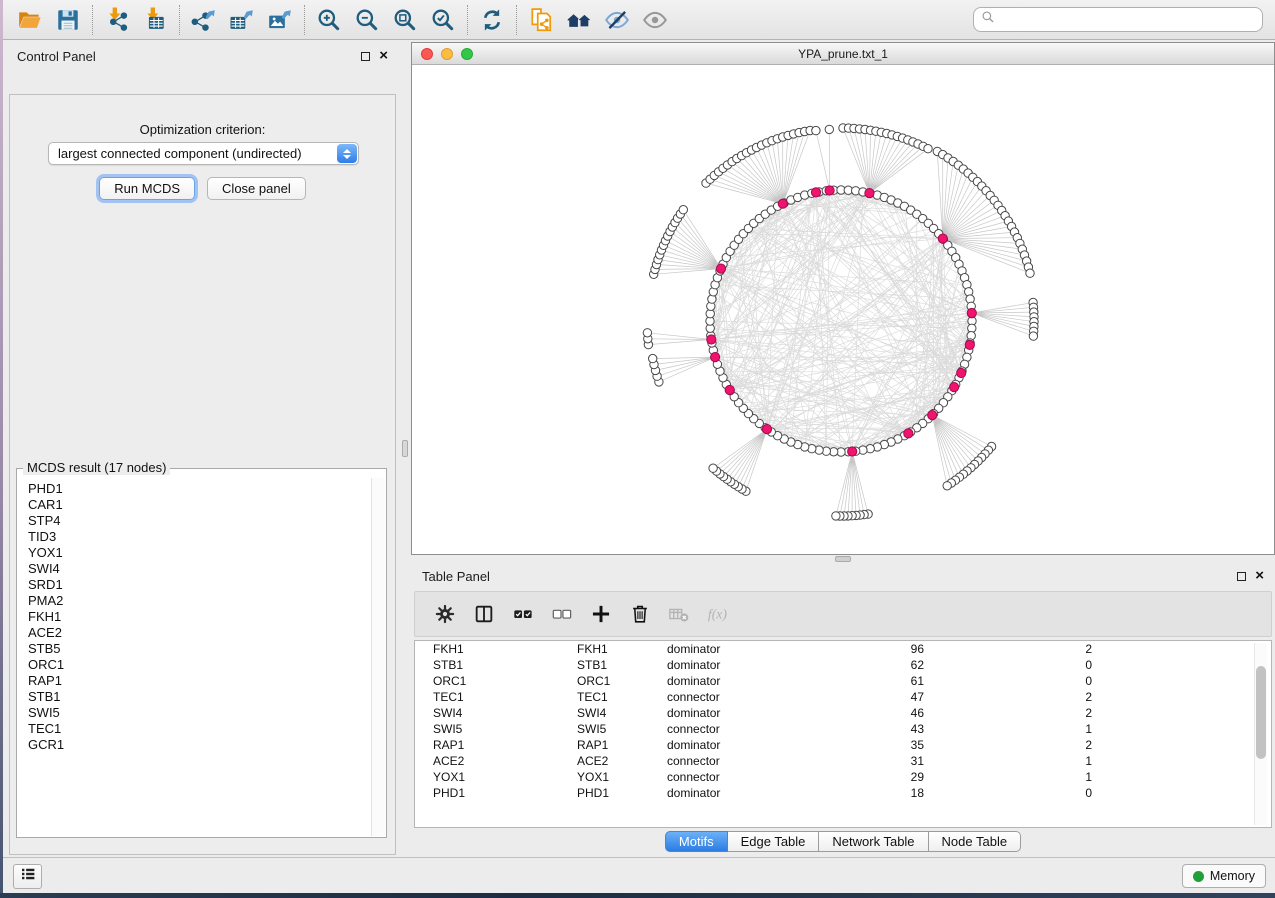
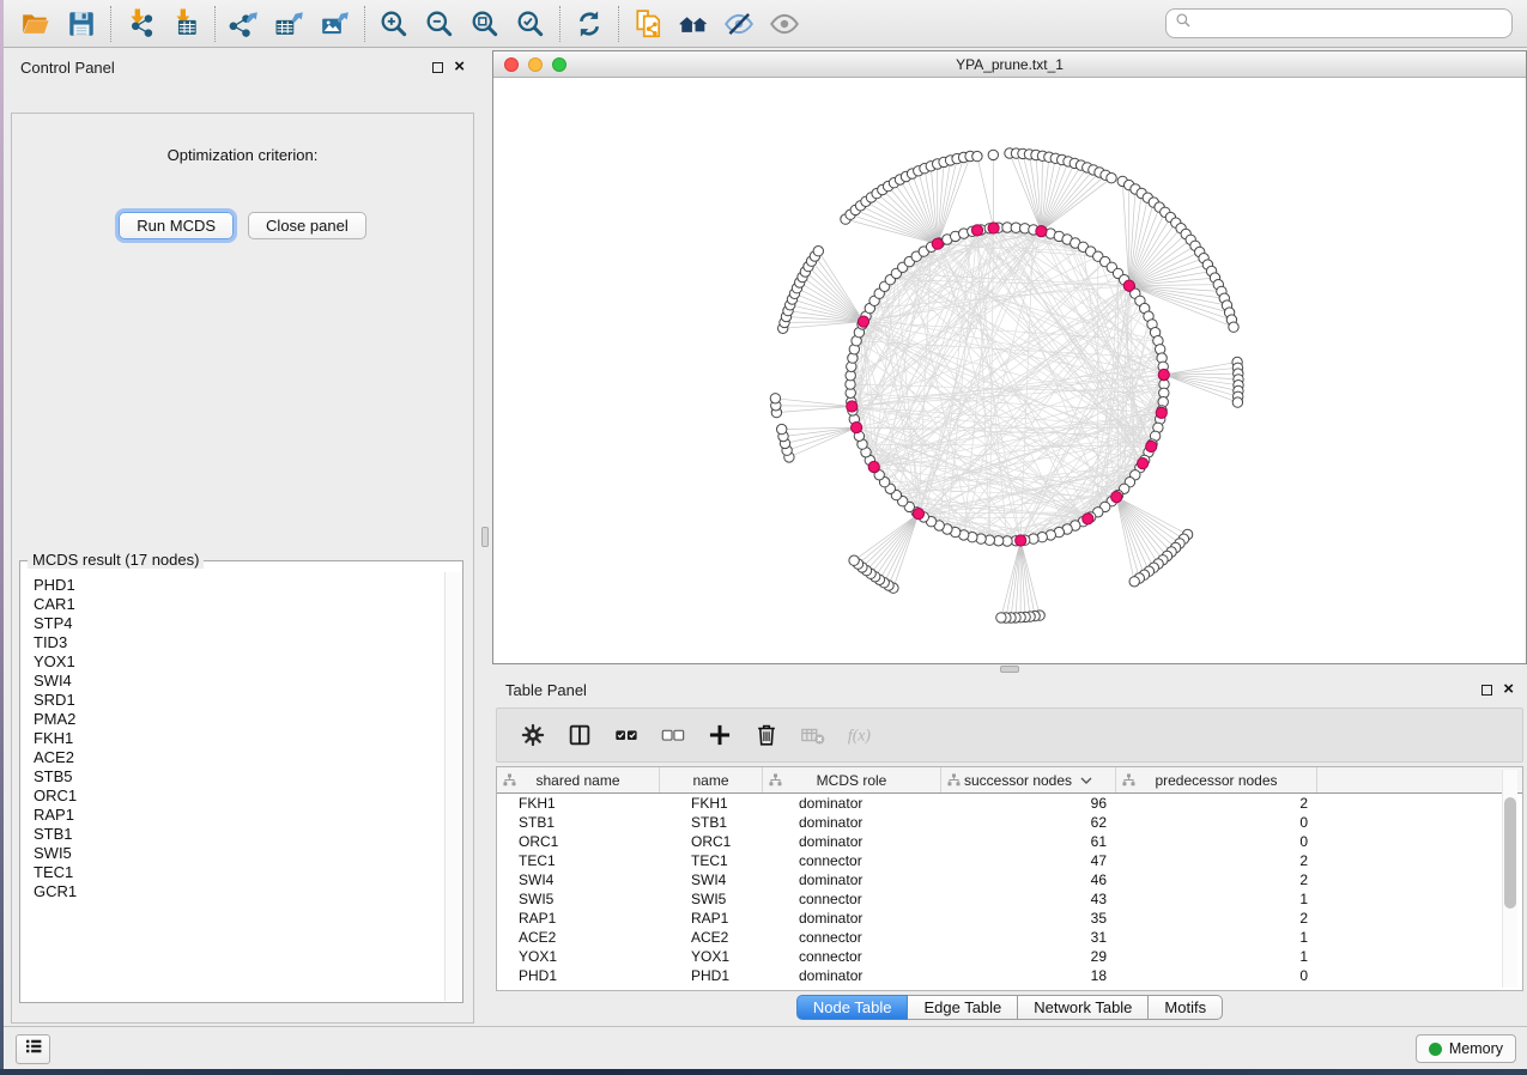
  Control Panel
  ×
  Optimization criterion:
- largest connected component (undirected)
  Run MCDS
  Close panel
  MCDS result (17 nodes)
  PHD1
  CAR1
  STP4
  TID3
  YOX1
  SWI4
  SRD1
  PMA2
  FKH1
  ACE2
  STB5
  ORC1
  RAP1
  STB1
  SWI5
  TEC1
  GCR1
  YPA_prune.txt_1
  Table Panel
  ×
  f(x)
+ shared name
+ name
+ MCDS role
+ successor nodes
+ predecessor nodes
  FKH1
  FKH1
  dominator
  96
  2
  STB1
  STB1
  dominator
  62
  0
  ORC1
  ORC1
  dominator
  61
  0
  TEC1
  TEC1
  connector
  47
  2
  SWI4
  SWI4
  dominator
  46
  2
  SWI5
  SWI5
  connector
  43
  1
  RAP1
  RAP1
  dominator
  35
  2
  ACE2
  ACE2
  connector
  31
  1
  YOX1
  YOX1
  connector
  29
  1
  PHD1
  PHD1
  dominator
  18
  0
- Motifs
+ Node Table
  Edge Table
  Network Table
- Node Table
+ Motifs
  Memory
